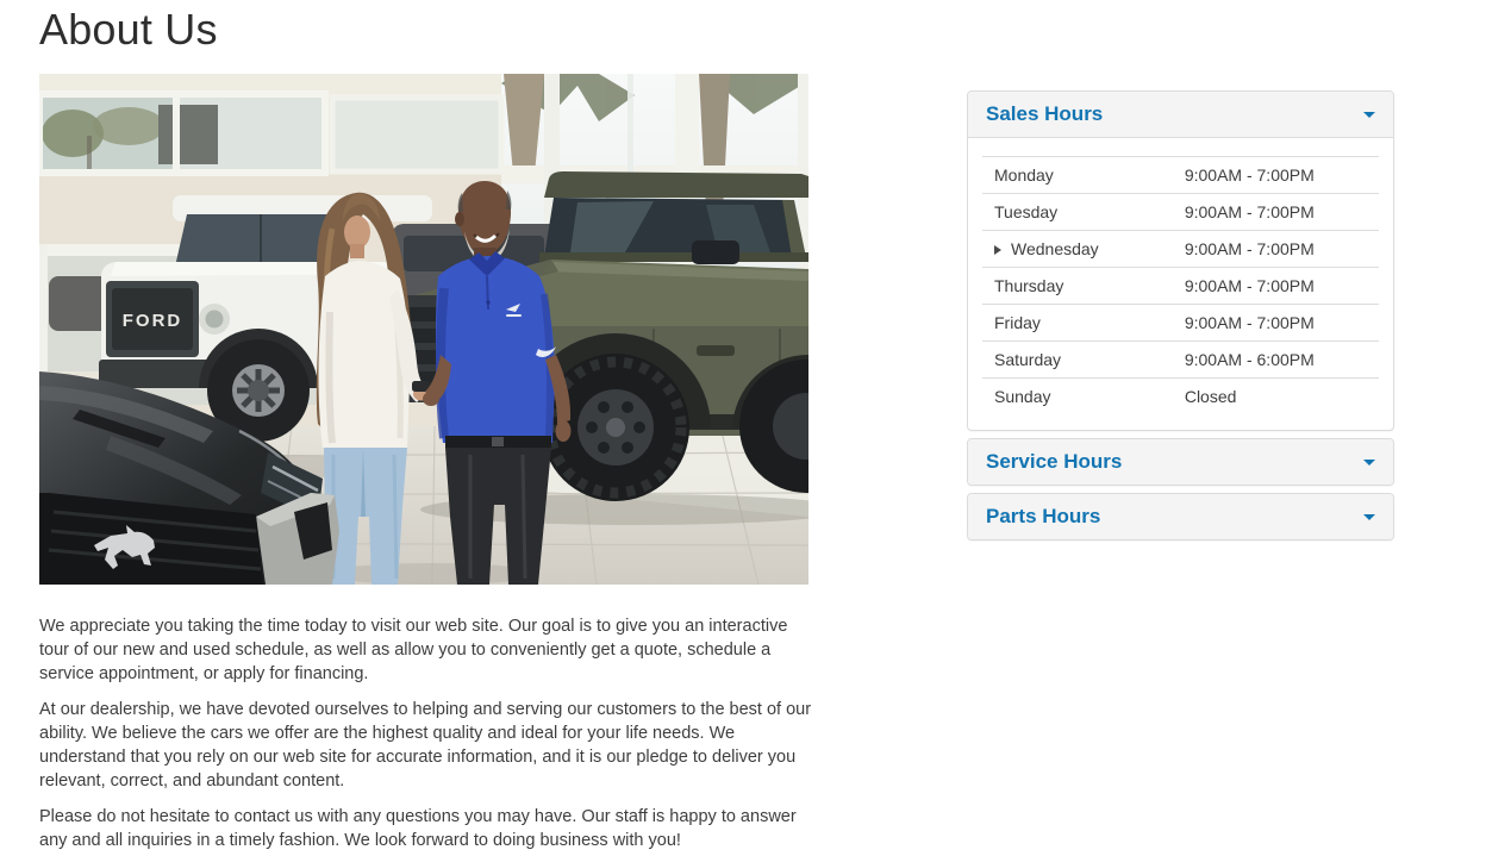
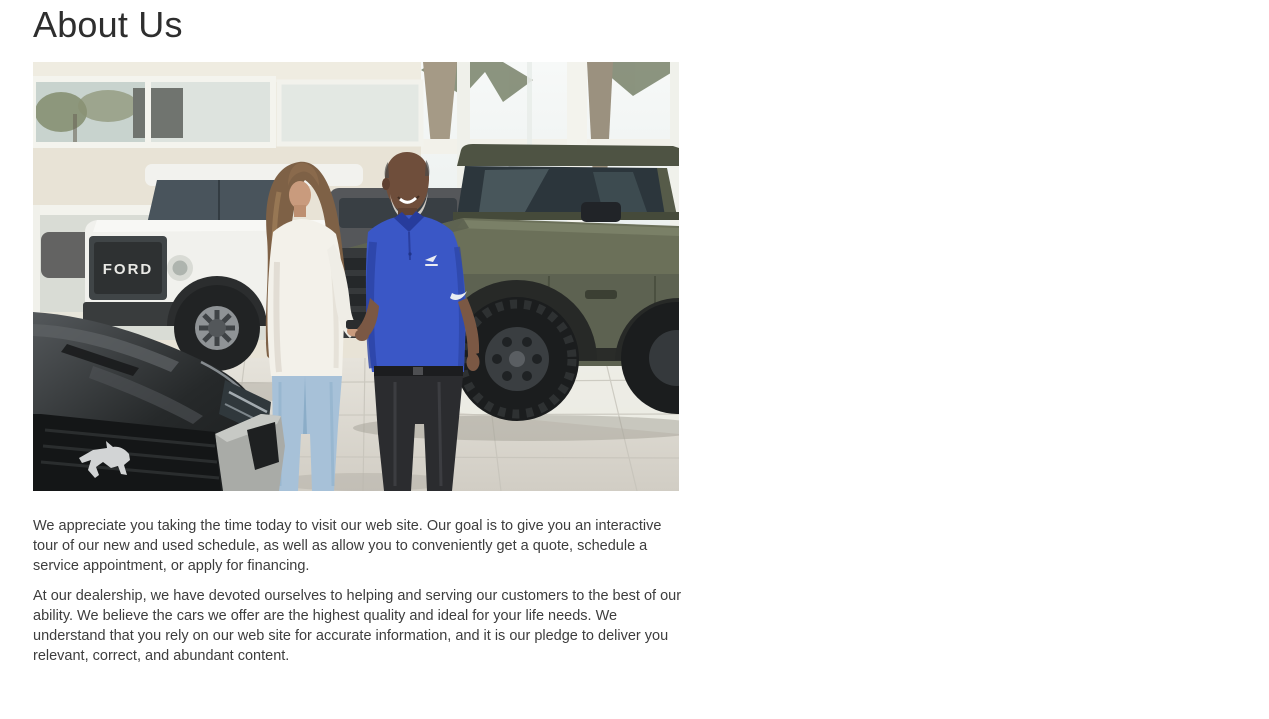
  About Us
  FORD
  We appreciate you taking the time today to visit our web site. Our goal is to give you an interactive tour of our new and used schedule, as well as allow you to conveniently get a quote, schedule a service appointment, or apply for financing.
  At our dealership, we have devoted ourselves to helping and serving our customers to the best of our ability. We believe the cars we offer are the highest quality and ideal for your life needs. We understand that you rely on our web site for accurate information, and it is our pledge to deliver you relevant, correct, and abundant content.
- Please do not hesitate to contact us with any questions you may have. Our staff is happy to answer any and all inquiries in a timely fashion. We look forward to doing business with you!
- Sales Hours
- Monday	9:00AM - 7:00PM
- Tuesday	9:00AM - 7:00PM
- Wednesday	9:00AM - 7:00PM
- Thursday	9:00AM - 7:00PM
- Friday	9:00AM - 7:00PM
- Saturday	9:00AM - 6:00PM
- Sunday	Closed
- Service Hours
- Parts Hours
